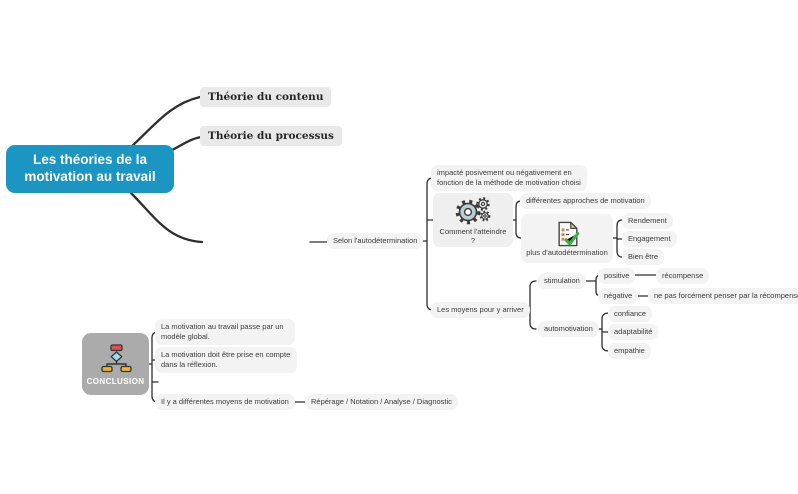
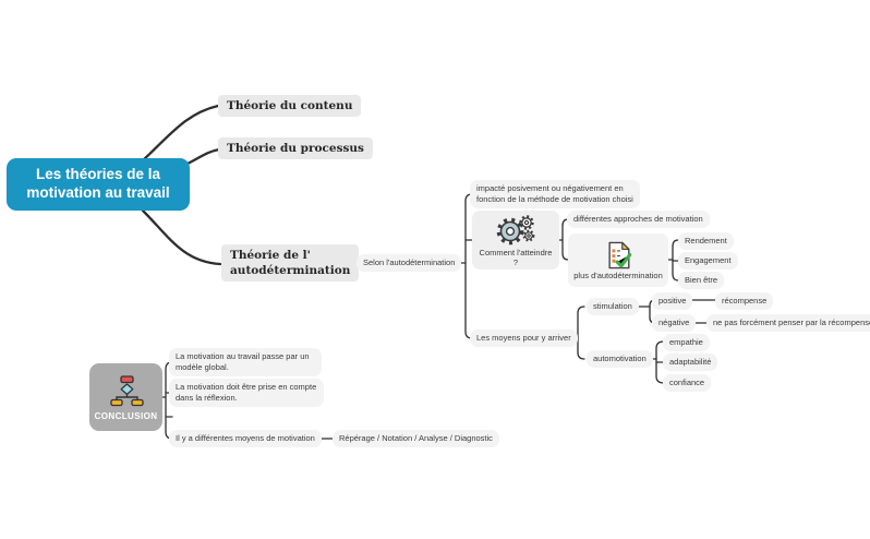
  Les théories de la
  motivation au travail
  Théorie du contenu
  Théorie du processus
+ Théorie de l'
+ autodétermination
  Selon l'autodétermination
  impacté posivement ou négativement en
  fonction de la méthode de motivation choisi
  Comment l'atteindre ?
  différentes approches de motivation
  plus d'autodétermination
  Rendement
  Engagement
  Bien être
  Les moyens pour y arriver
  stimulation
  positive
  récompense
  négative
  ne pas forcément penser par la récompens
  automotivation
- confiance
+ empathie
  adaptabilité
- empathie
+ confiance
  CONCLUSION
  La motivation au travail passe par un modèle global.
  La motivation doit être prise en compte dans la réflexion.
  Il y a différentes moyens de motivation
  Répérage / Notation / Analyse / Diagnostic
